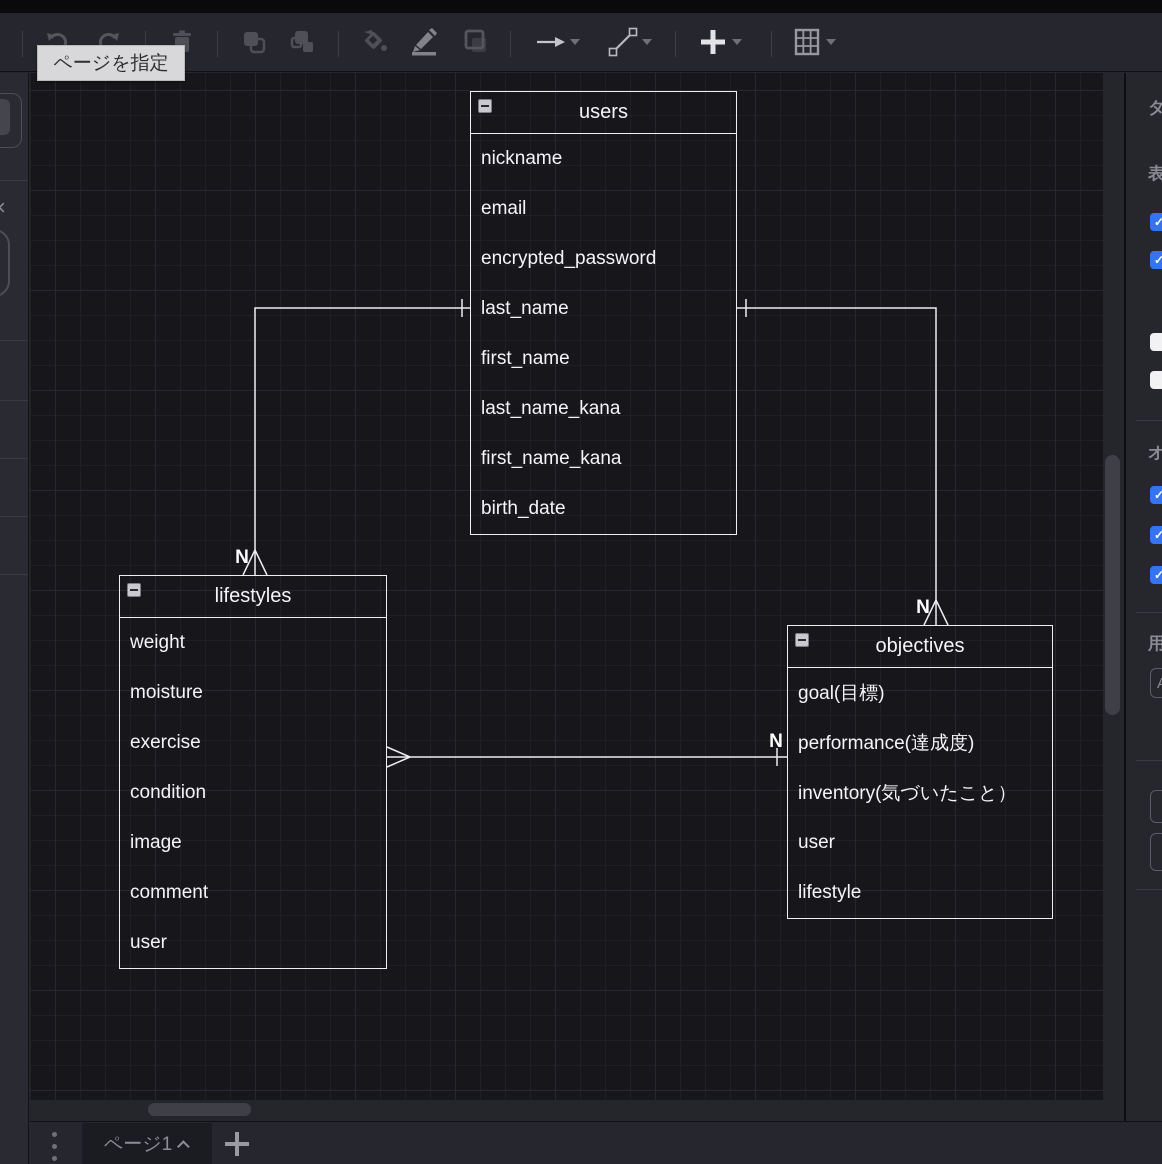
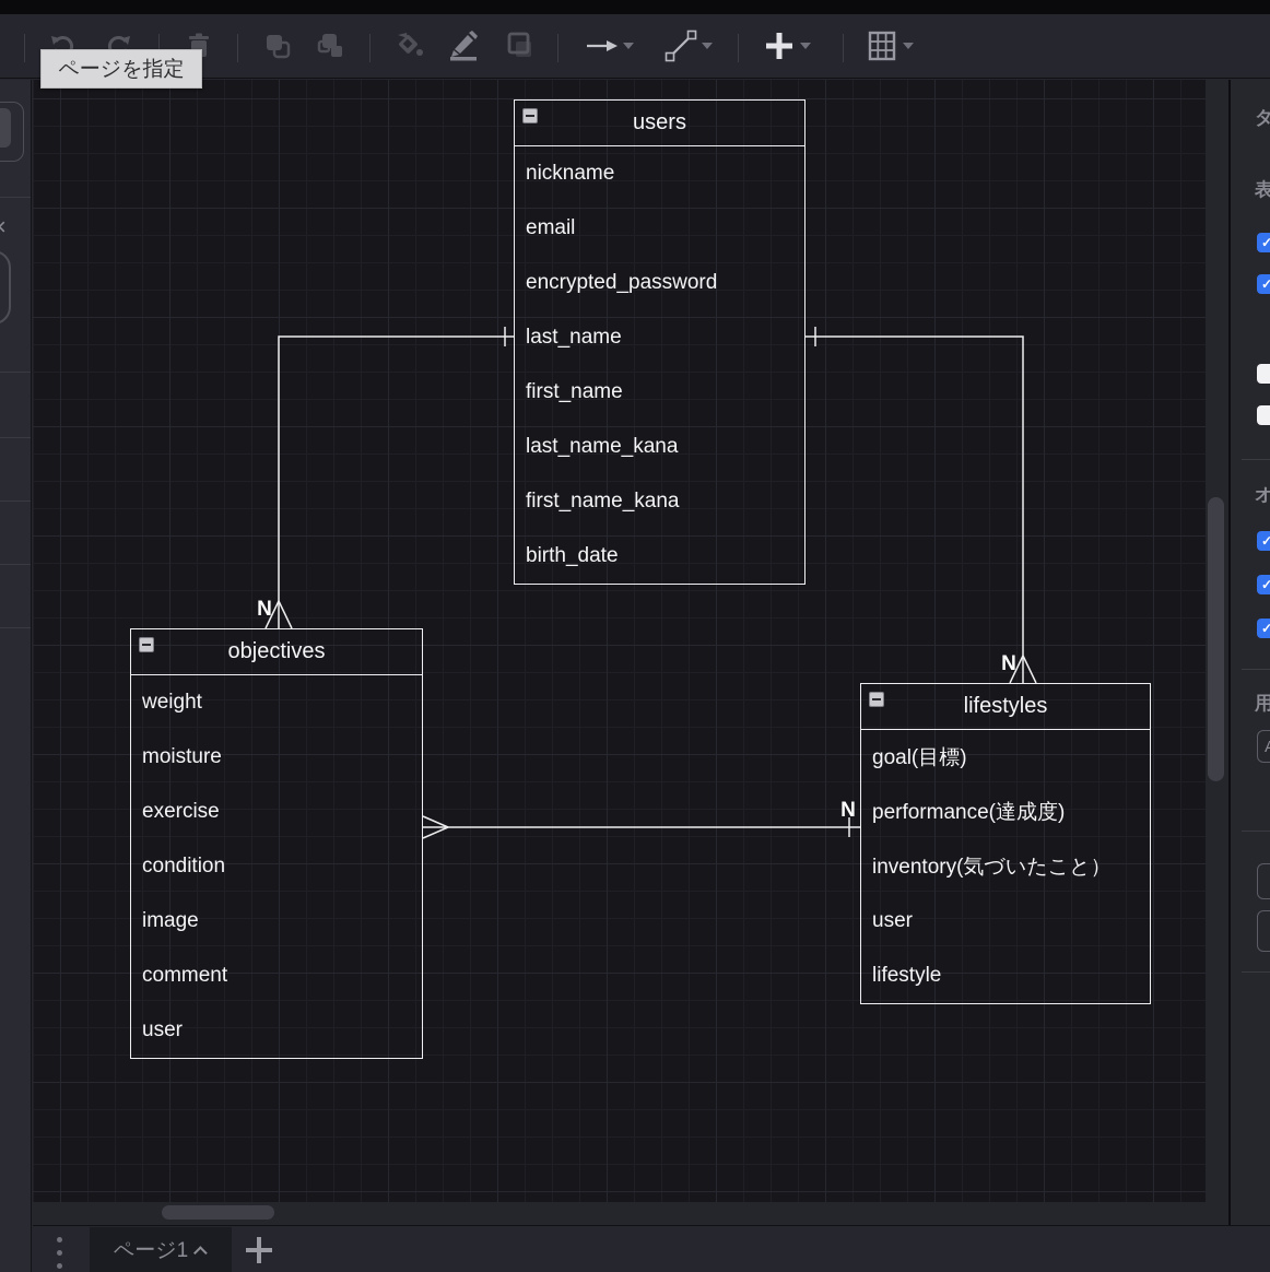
  ページを指定
  users
  nickname
  email
  encrypted_password
  last_name
  first_name
  last_name_kana
  first_name_kana
  birth_date
- lifestyles
+ objectives
  weight
  moisture
  exercise
  condition
  image
  comment
  user
- objectives
+ lifestyles
  goal(目標)
  performance(達成度)
  inventory(気づいたこと）
  user
  lifestyle
  N
  N
  N
  タ
  表
  ✓
  ✓
  オ
  ✓
  ✓
  ✓
  用
  ページ1
